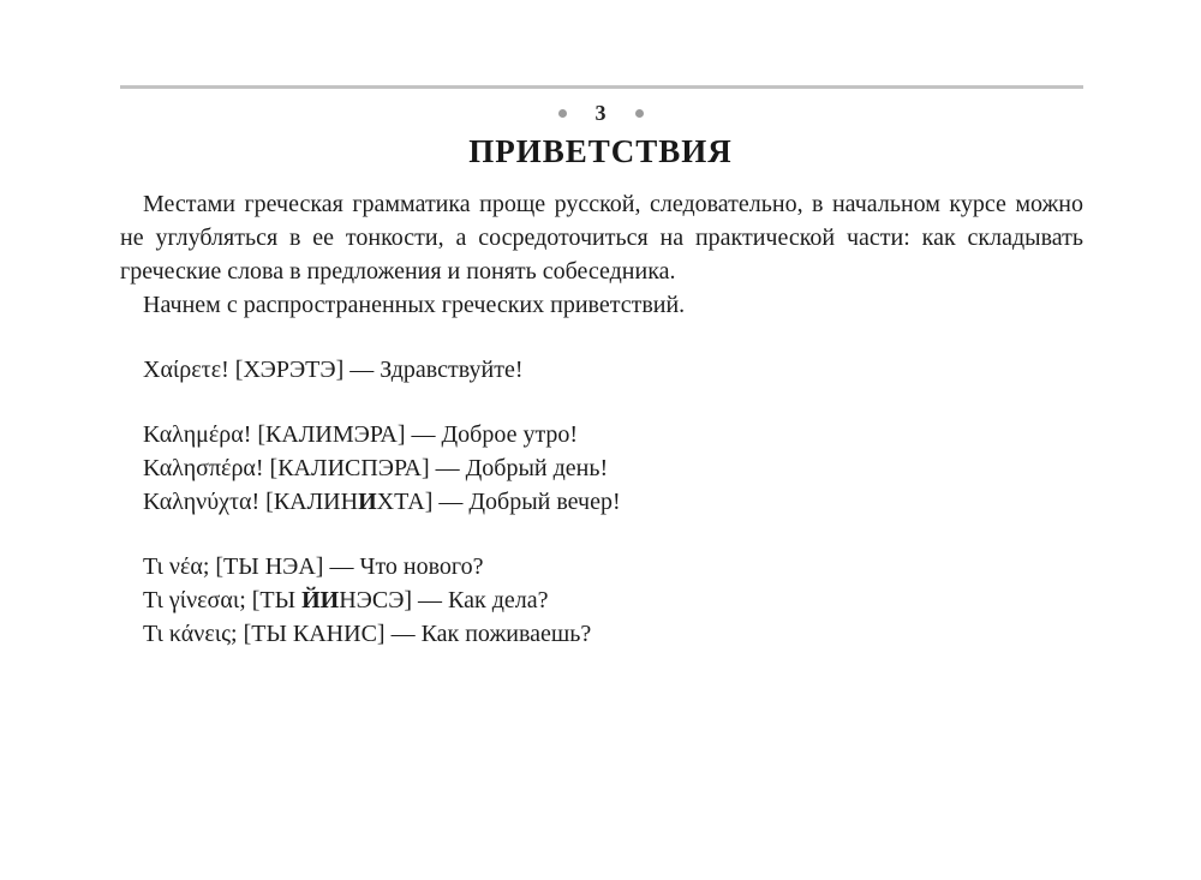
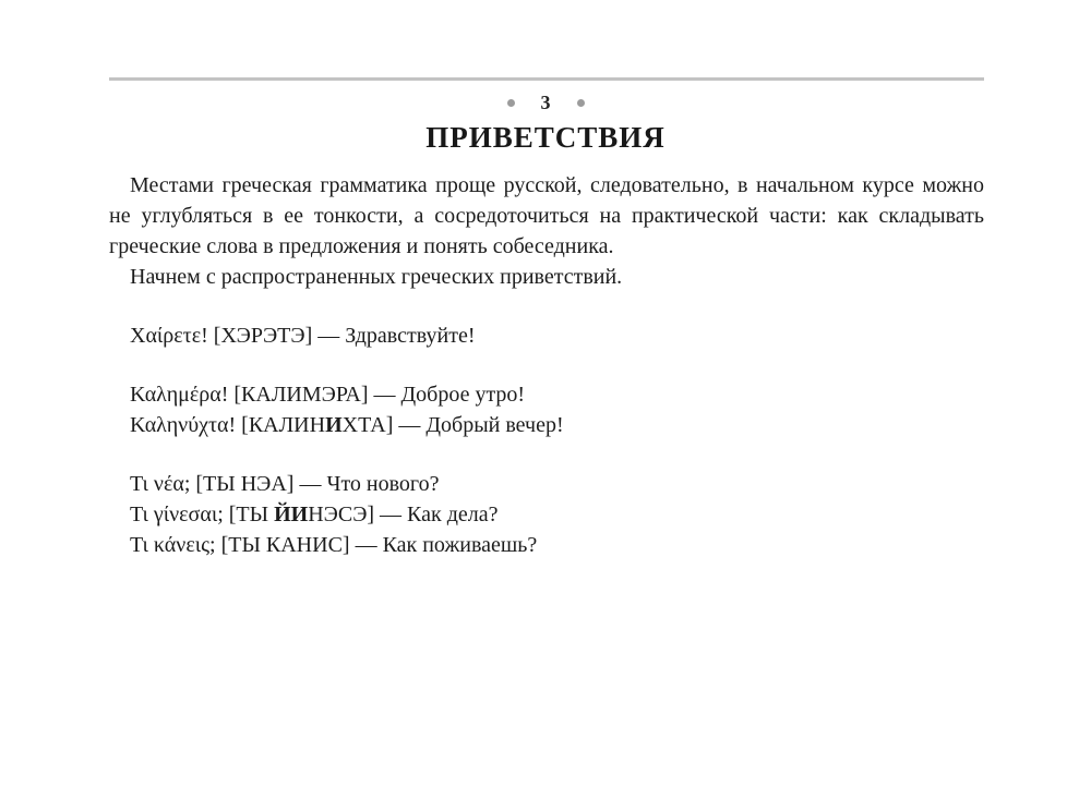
  3
  ПРИВЕТСТВИЯ
  Местами греческая грамматика проще русской, следовательно, в начальном курсе можно не углубляться в ее тонкости, а сосредоточиться на практической части: как складывать греческие слова в предложения и понять собеседника.
  Начнем с распространенных греческих приветствий.
  Χαίρετε! [ХЭРЭТЭ] — Здравствуйте!
  Καλημέρα! [КАЛИМЭРА] — Доброе утро!
- Καλησπέρα! [КАЛИСПЭРА] — Добрый день!
  Καληνύχτα! [КАЛИНИХТА] — Добрый вечер!
  Τι νέα; [ТЫ НЭА] — Что нового?
  Τι γίνεσαι; [ТЫ ЙИНЭСЭ] — Как дела?
  Τι κάνεις; [ТЫ КАНИС] — Как поживаешь?
